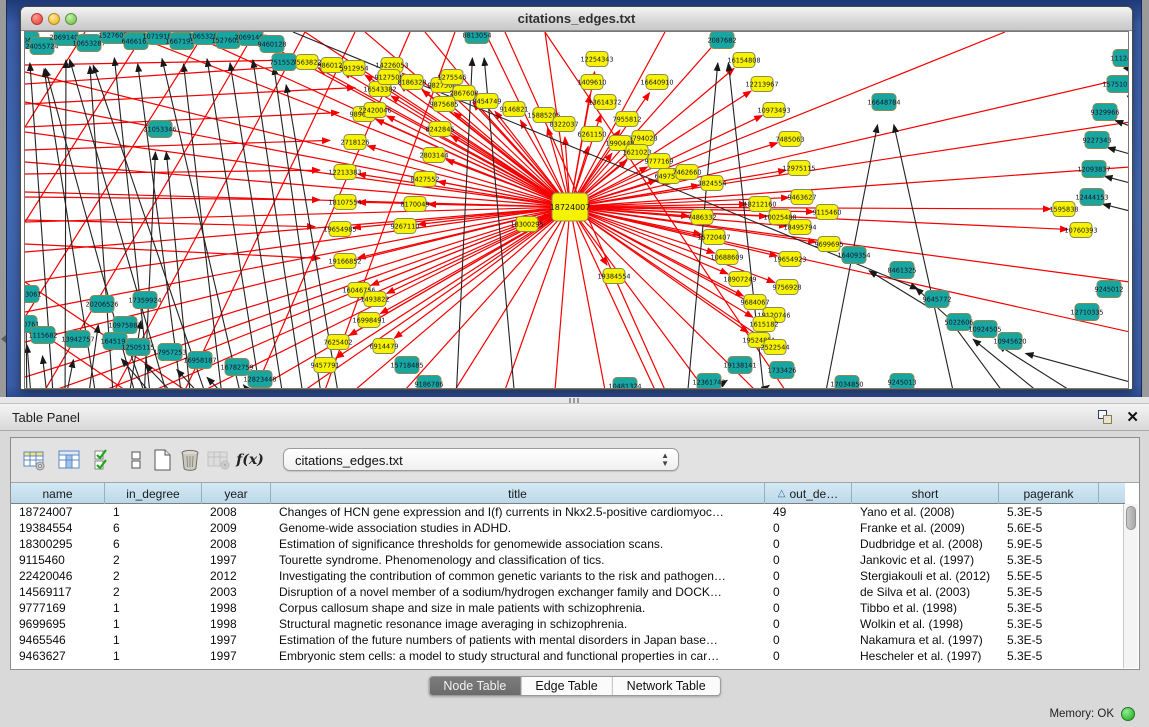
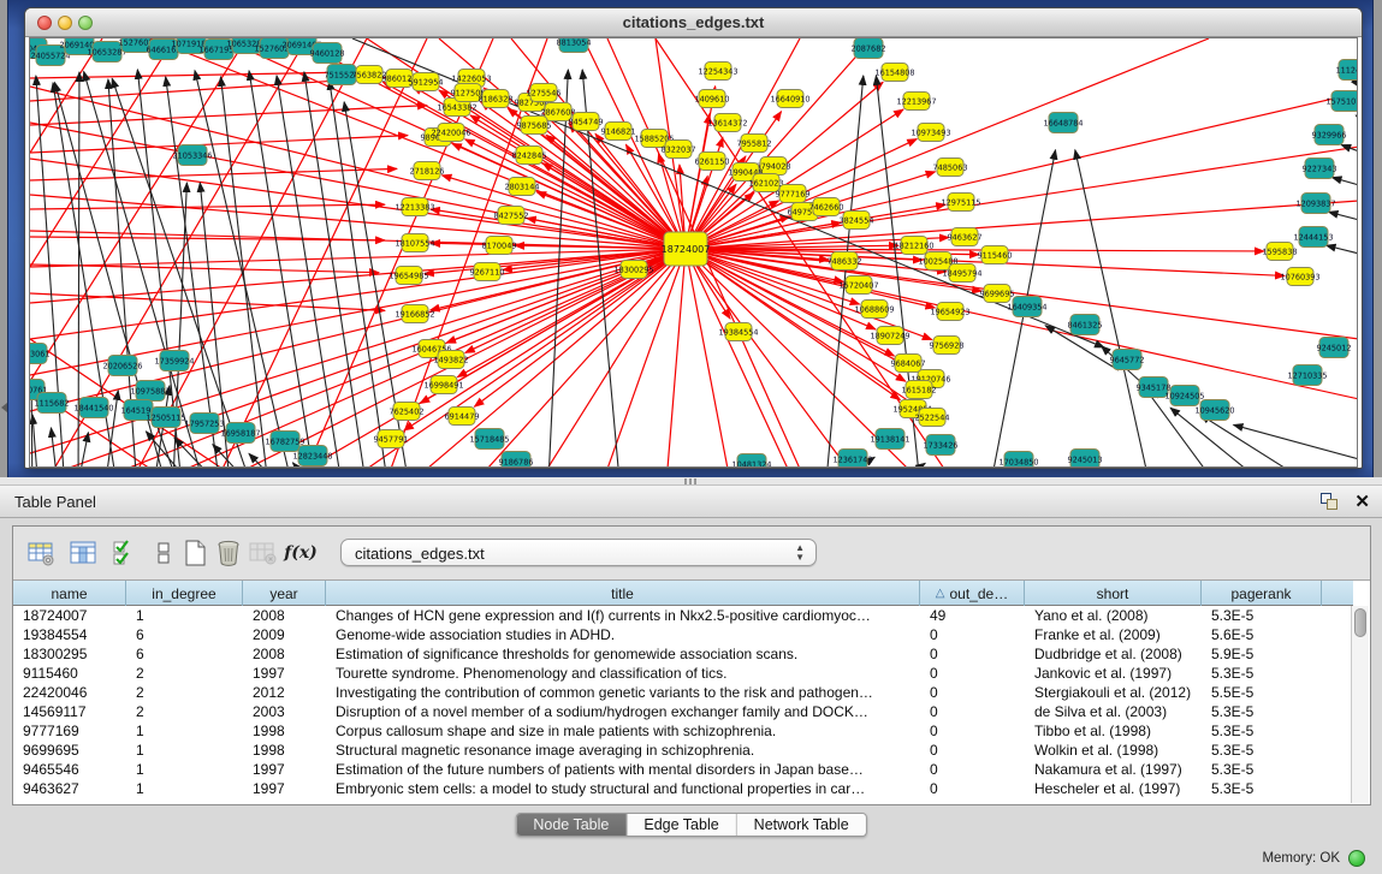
  citations_edges.txt
  24055724
  2069140
  1065328
  152760
  646616
  1071918
  1667195
  1065328
  1527602
  206914
  9460128
  751552
  8813054
  2087682
  16648784
  21053346
  157510
  9329966
  9227343
  12093837
  12444153
  16409354
  8461325
  9645772
- 5022606
+ 9345178
  10924505
  10945620
  12710335
  9245012
  1115682
  20206526
  17359924
  10975887
- 13942757
+ 18441540
  164519
  12505115
  17957253
  16958187
  16782759
  12823448
  15718485
  9186786
  10481324
  12361742
  19138141
  1733426
  17034850
  9245013
  7563822
  986012
  5912954
  16543382
  22420046
  2718126
  12213383
  18107554
  19654985
  19166852
  16046756
  1493822
  16998491
  7625402
  9457791
  6914479
  14226053
  912750
  8186328
  9827508
  1275546
  2867608
  9875685
  8454749
  9146821
  15885205
  8322037
  8242845
  2803144
  8427552
  8170049
  9267110
  18300295
  12254343
  1409610
  13614372
  16640910
  7955812
  6261150
  794028
  1990448
  1621023
  9777169
  64975
  7462660
  3824554
  16154808
  12213967
  10973493
  7485063
  12975115
  9463627
  18212160
  10025488
  18495794
  9115460
  9699695
  19654923
  7486332
  15720407
  10688609
  18907249
  9756928
  9684067
  19120746
  1615182
  2522544
  19384554
  1595838
  10760393
  18724007
  Table Panel
  ✕
  f(x)
  citations_edges.txt
  ▲
  ▼
  name
  in_degree
  year
  title
  △
  out_de…
  short
  pagerank
  18724007
  1
  2008
  Changes of HCN gene expression and I(f) currents in Nkx2.5-positive cardiomyoc…
  49
  Yano et al. (2008)
  5.3E-5
  19384554
  6
  2009
  Genome-wide association studies in ADHD.
  0
  Franke et al. (2009)
  5.6E-5
  18300295
  6
  2008
  Estimation of significance thresholds for genomewide association scans.
  0
  Dudbridge et al. (2008)
  5.9E-5
  9115460
  2
  1997
  Tourette syndrome. Phenomenology and classification of tics.
  0
  Jankovic et al. (1997)
  5.3E-5
  22420046
  2
  2012
  Investigating the contribution of common genetic variants to the risk and pathogen…
  0
  Stergiakouli et al. (2012)
  5.5E-5
  14569117
  2
  2003
  Disruption of a novel member of a sodium/hydrogen exchanger family and DOCK…
  0
  de Silva et al. (2003)
  5.3E-5
  9777169
  1
  1998
  Corpus callosum shape and size in male patients with schizophrenia.
  0
  Tibbo et al. (1998)
  5.3E-5
  9699695
  1
  1998
  Structural magnetic resonance image averaging in schizophrenia.
  0
  Wolkin et al. (1998)
  5.3E-5
  9465546
  1
  1997
  Estimation of the future numbers of patients with mental disorders in Japan base…
  0
  Nakamura et al. (1997)
  5.3E-5
  9463627
  1
  1997
  Embryonic stem cells: a model to study structural and functional properties in car…
  0
  Hescheler et al. (1997)
  5.3E-5
  Node Table
  Edge Table
  Network Table
  Memory: OK
